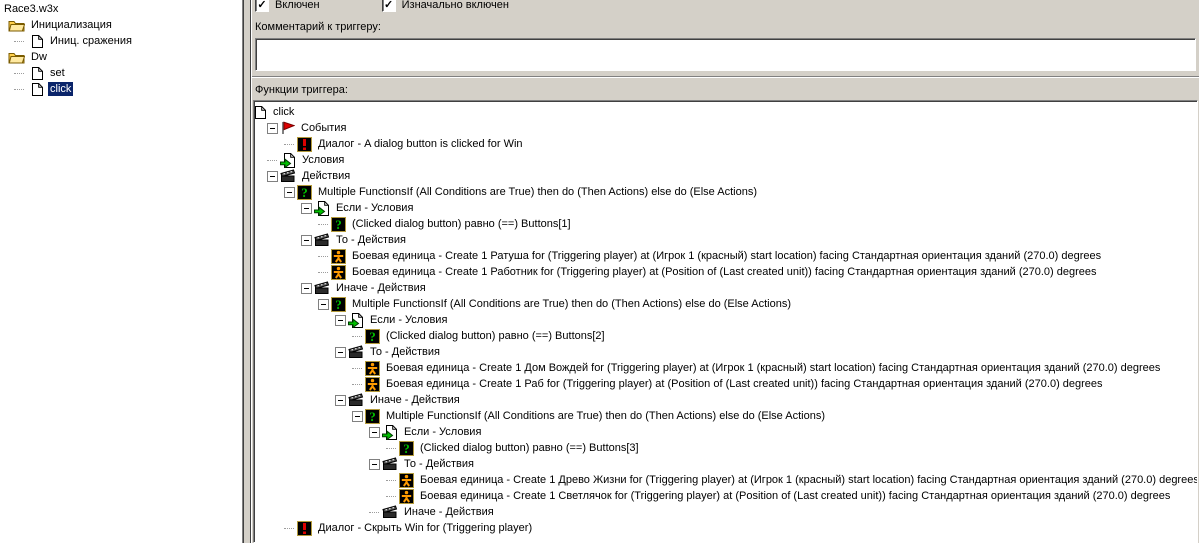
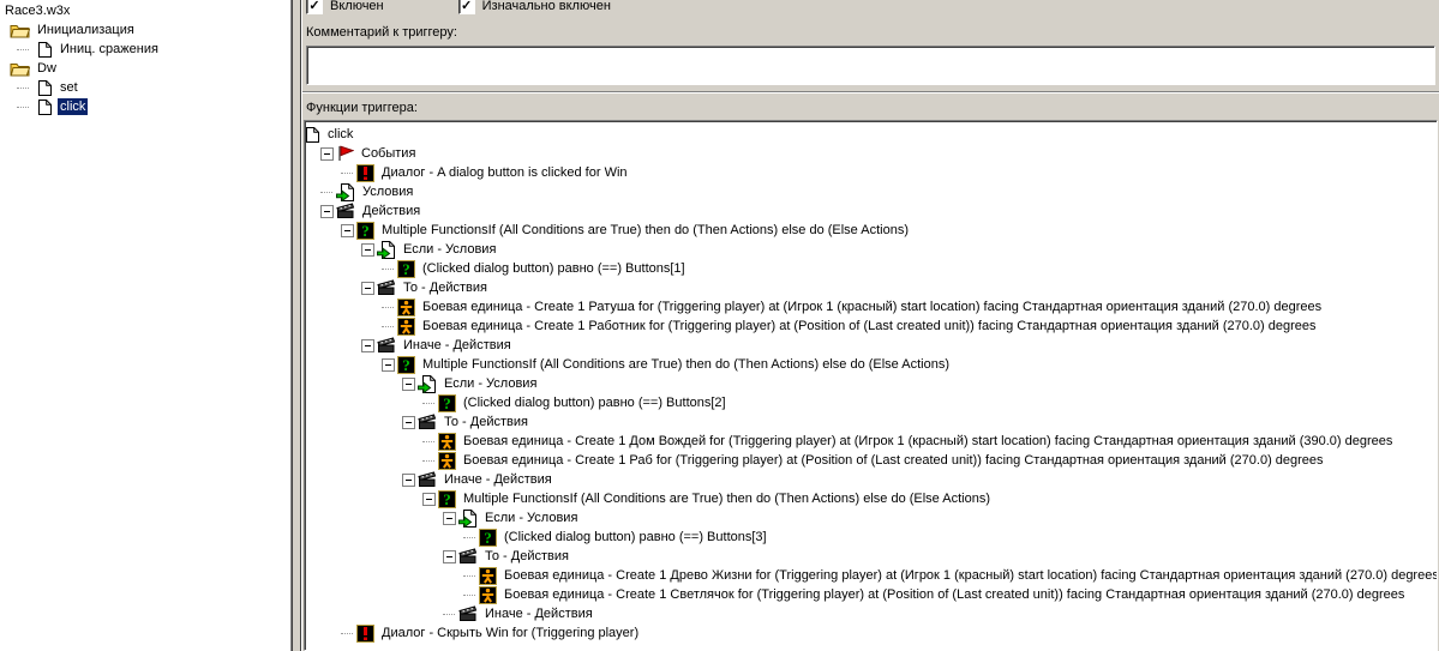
  Race3.w3x
  Инициализация
  Иниц. сражения
  Dw
  set
  click
  ✓
  Включен
  ✓
  Изначально включен
  Комментарий к триггеру:
  Функции триггера:
  click
  События
  Диалог - A dialog button is clicked for Win
  Условия
  Действия
  ?
  Multiple FunctionsIf (All Conditions are True) then do (Then Actions) else do (Else Actions)
  Если - Условия
  ?
  (Clicked dialog button) равно (==) Buttons[1]
  То - Действия
  Боевая единица - Create 1 Ратуша for (Triggering player) at (Игрок 1 (красный) start location) facing Стандартная ориентация зданий (270.0) degrees
  Боевая единица - Create 1 Работник for (Triggering player) at (Position of (Last created unit)) facing Стандартная ориентация зданий (270.0) degrees
  Иначе - Действия
  ?
  Multiple FunctionsIf (All Conditions are True) then do (Then Actions) else do (Else Actions)
  Если - Условия
  ?
  (Clicked dialog button) равно (==) Buttons[2]
  То - Действия
- Боевая единица - Create 1 Дом Вождей for (Triggering player) at (Игрок 1 (красный) start location) facing Стандартная ориентация зданий (270.0) degrees
+ Боевая единица - Create 1 Дом Вождей for (Triggering player) at (Игрок 1 (красный) start location) facing Стандартная ориентация зданий (390.0) degrees
  Боевая единица - Create 1 Раб for (Triggering player) at (Position of (Last created unit)) facing Стандартная ориентация зданий (270.0) degrees
  Иначе - Действия
  ?
  Multiple FunctionsIf (All Conditions are True) then do (Then Actions) else do (Else Actions)
  Если - Условия
  ?
  (Clicked dialog button) равно (==) Buttons[3]
  То - Действия
  Боевая единица - Create 1 Древо Жизни for (Triggering player) at (Игрок 1 (красный) start location) facing Стандартная ориентация зданий (270.0) degrees
  Боевая единица - Create 1 Светлячок for (Triggering player) at (Position of (Last created unit)) facing Стандартная ориентация зданий (270.0) degrees
  Иначе - Действия
  Диалог - Скрыть Win for (Triggering player)
